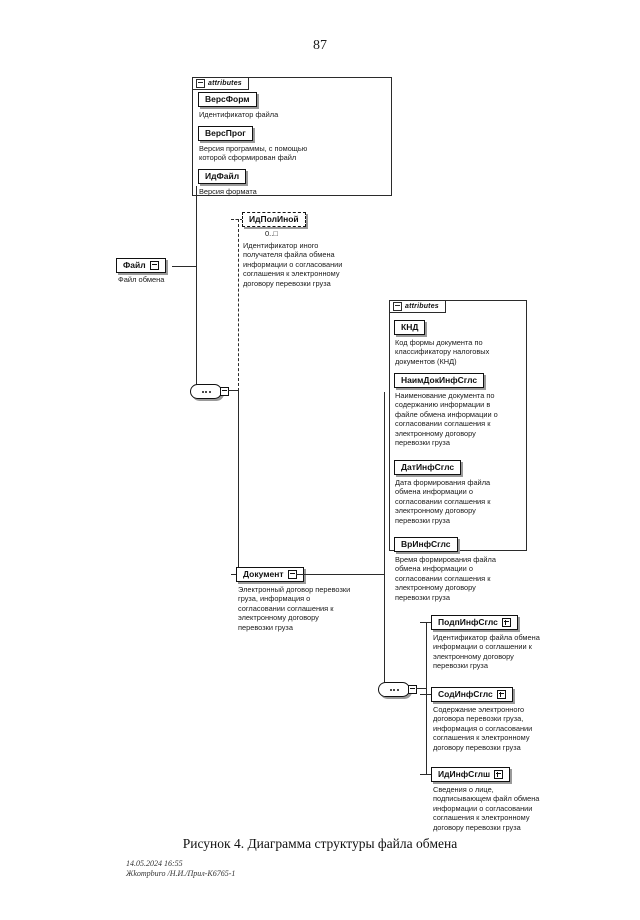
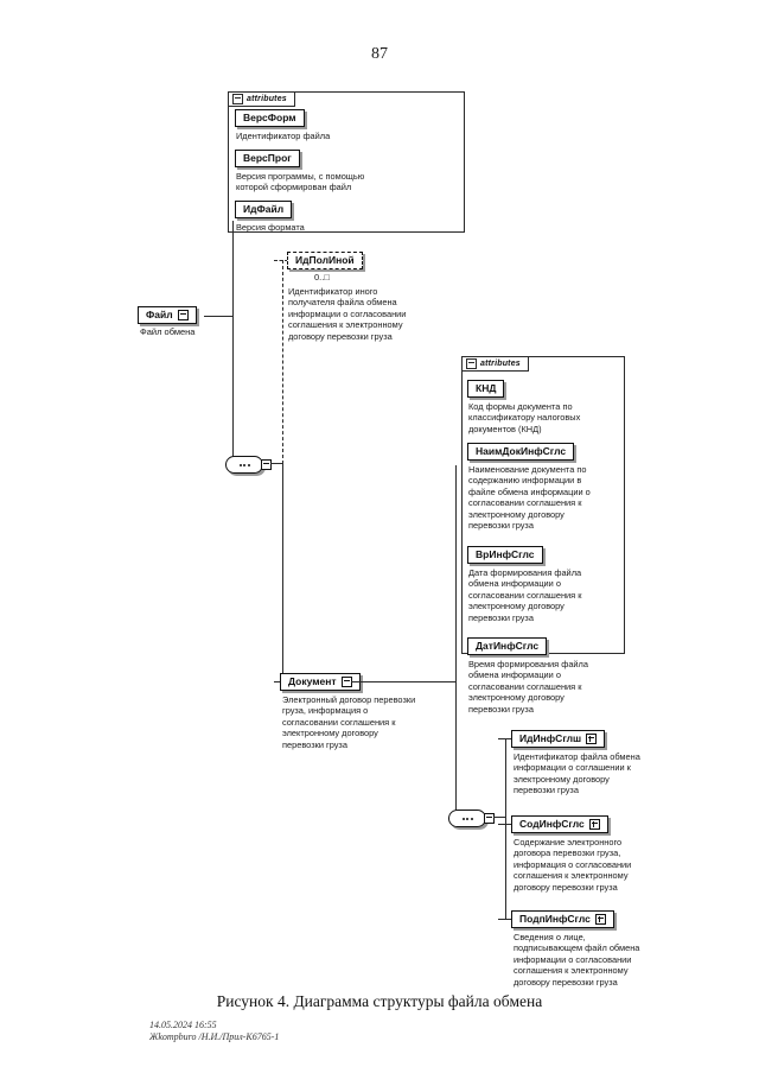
  87
  ВерсФорм
  Идентификатор файла
  ВерсПрог
  Версия программы, с помощью
  которой сформирован файл
  ИдФайл
  Версия формата
  Файл
  Файл обмена
  ИдПолИной
  0..□
  Идентификатор иного
  получателя файла обмена
  информации о согласовании
  соглашения к электронному
  договору перевозки груза
  Документ
  Электронный договор перевозки
  груза, информация о
  согласовании соглашения к
  электронному договору
  перевозки груза
  КНД
  Код формы документа по
  классификатору налоговых
  документов (КНД)
  НаимДокИнфСглс
  Наименование документа по
  содержанию информации в
  файле обмена информации о
  согласовании соглашения к
  электронному договору
  перевозки груза
- ДатИнфСглс
+ ВрИнфСглс
  Дата формирования файла
  обмена информации о
  согласовании соглашения к
  электронному договору
  перевозки груза
- ВрИнфСглс
+ ДатИнфСглс
  Время формирования файла
  обмена информации о
  согласовании соглашения к
  электронному договору
  перевозки груза
- ПодпИнфСглс
+ ИдИнфСглш
  Идентификатор файла обмена
  информации о соглашении к
  электронному договору
  перевозки груза
  СодИнфСглс
  Содержание электронного
  договора перевозки груза,
  информация о согласовании
  соглашения к электронному
  договору перевозки груза
- ИдИнфСглш
+ ПодпИнфСглс
  Сведения о лице,
  подписывающем файл обмена
  информации о согласовании
  соглашения к электронному
  договору перевозки груза
  Рисунок 4. Диаграмма структуры файла обмена
  14.05.2024 16:55
  Жkompburo /Н.И./Прил-К6765-1
